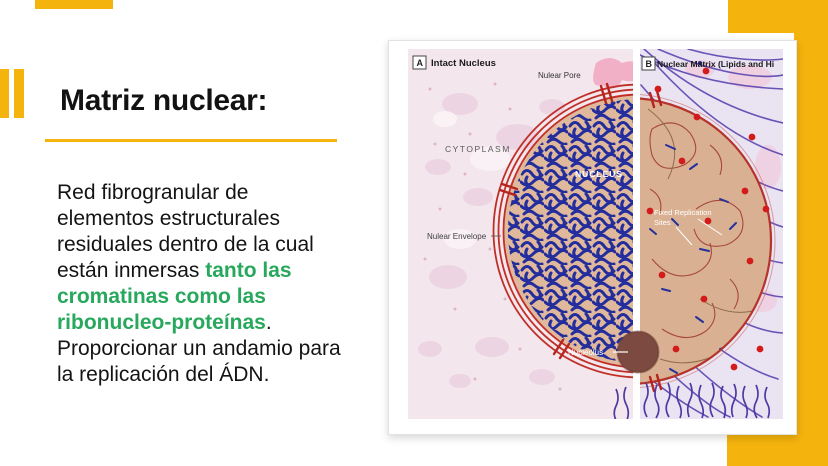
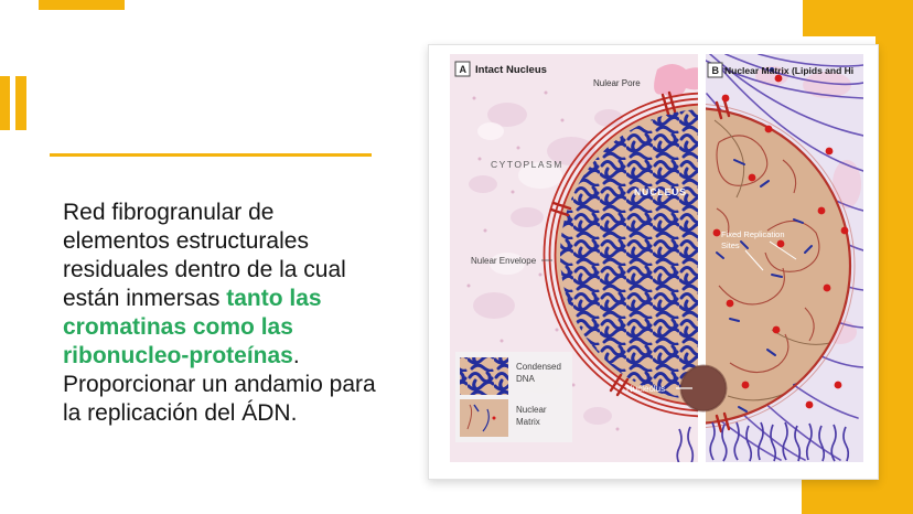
- Matriz nuclear:
  Red fibrogranular de elementos estructurales residuales dentro de la cual están inmersas tanto las cromatinas como las ribonucleo-proteínas. Proporcionar un andamio para la replicación del ÁDN.
  A
  Intact Nucleus
  Nulear Pore
  CYTOPLASM
  Nulear Envelope
  NUCLEUS
  B
  Nuclear Matrix (Lipids and Hi
  Fixed Replication
  Sites
  Nucleolus
+ Condensed
+ DNA
+ Nuclear
+ Matrix
